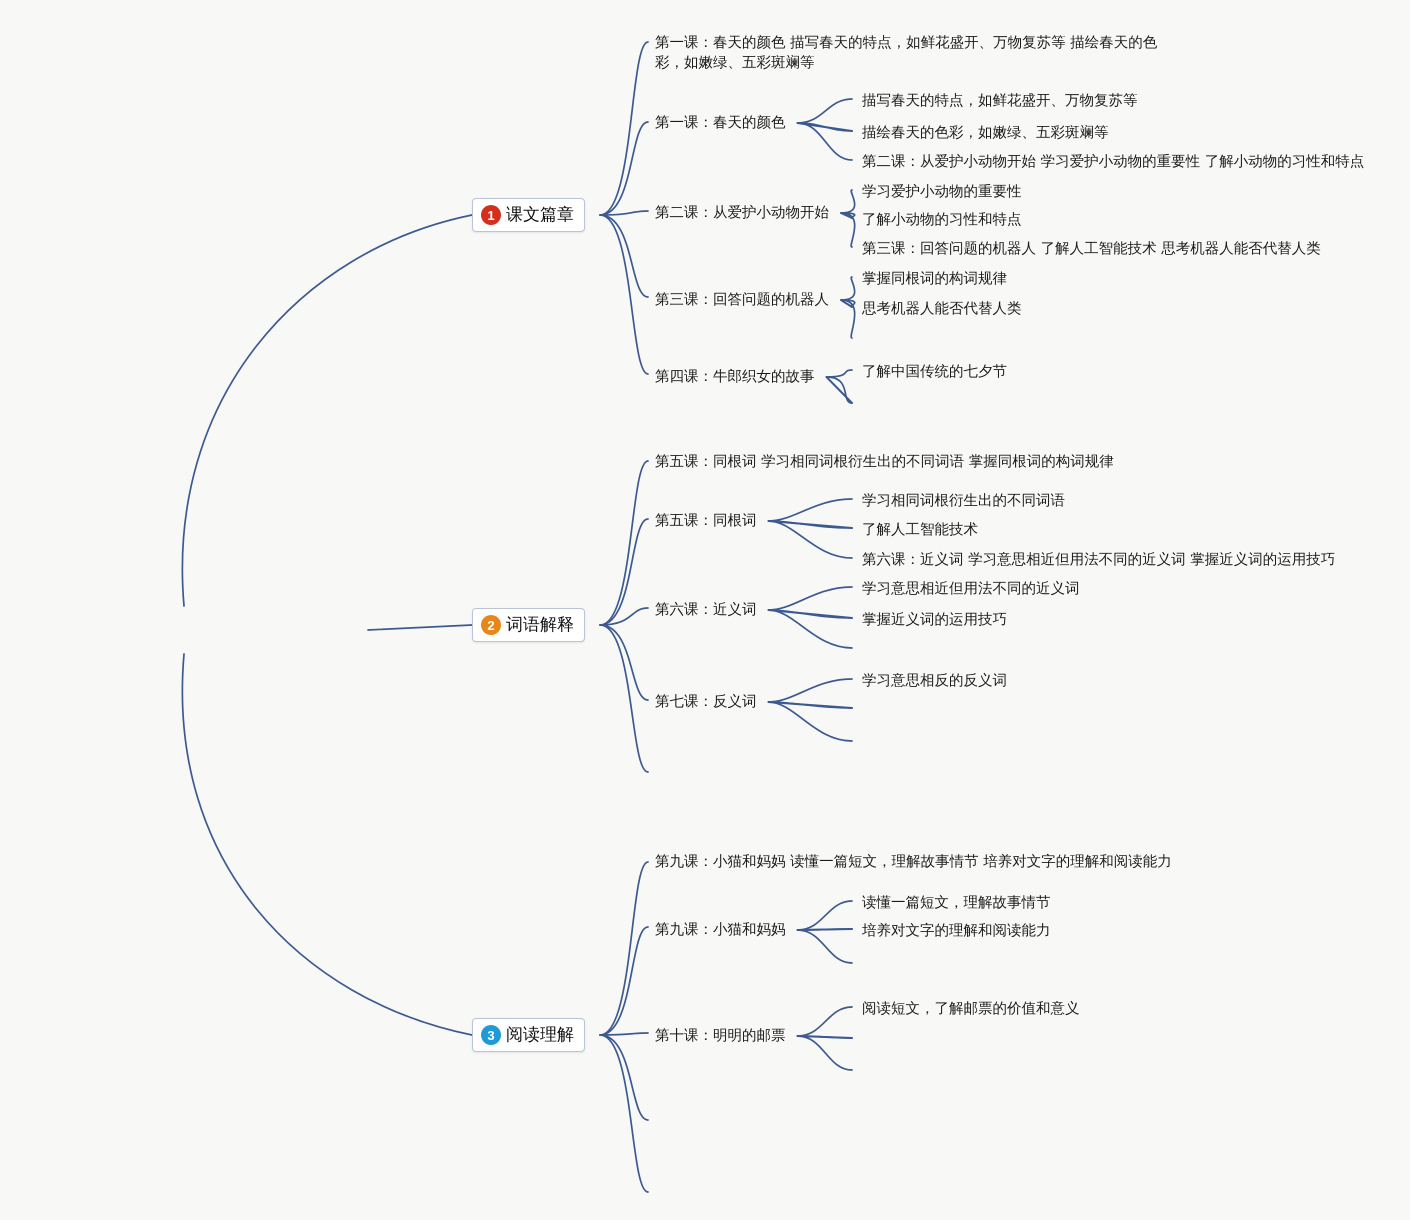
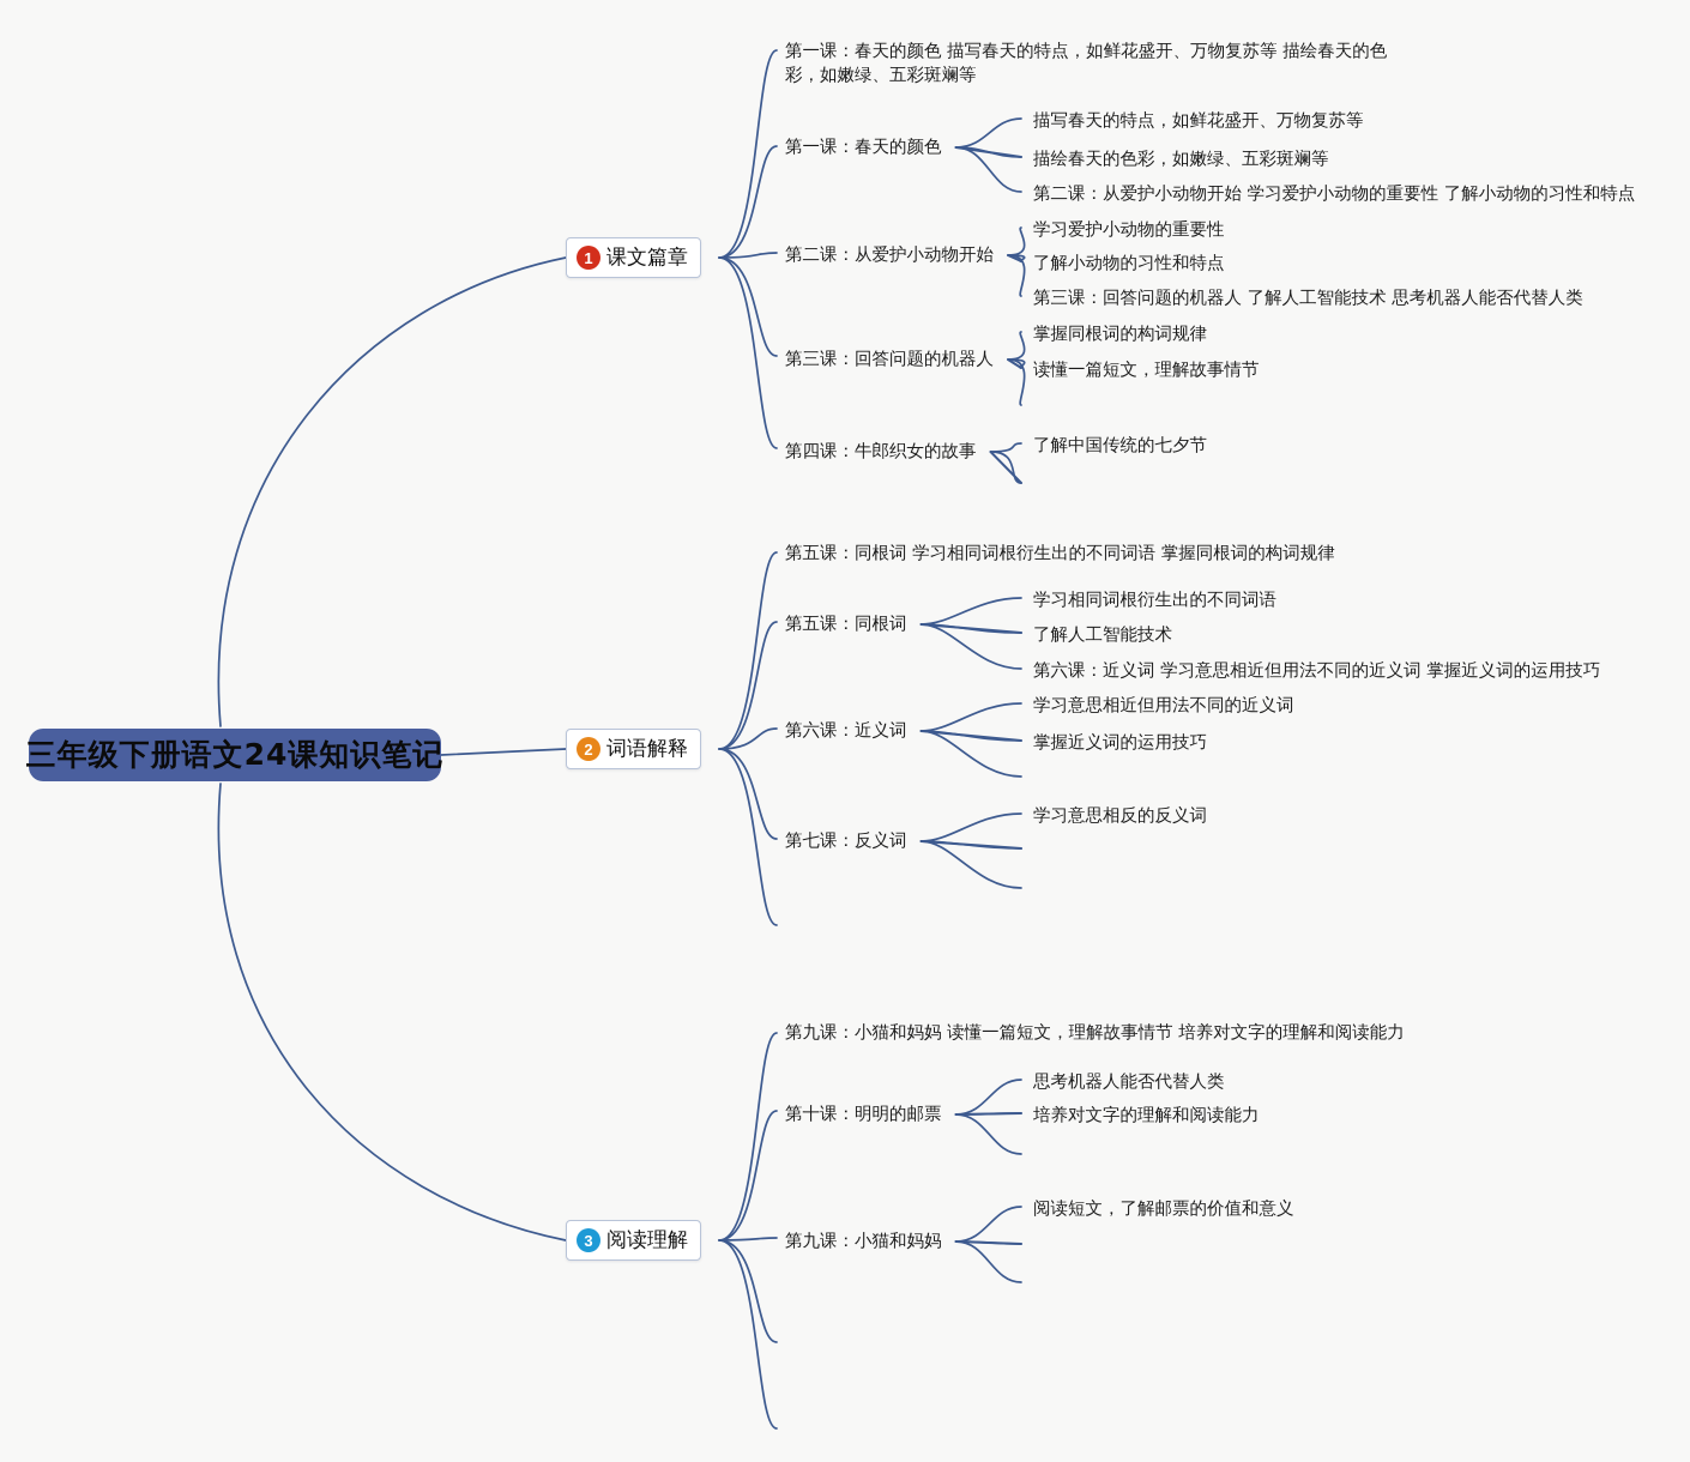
+ 三年级下册语文24课知识笔记
  1
  课文篇章
  2
  词语解释
  3
  阅读理解
  第一课：春天的颜色 描写春天的特点，如鲜花盛开、万物复苏等 描绘春天的色
  彩，如嫩绿、五彩斑斓等
  第一课：春天的颜色
  描写春天的特点，如鲜花盛开、万物复苏等
  描绘春天的色彩，如嫩绿、五彩斑斓等
  第二课：从爱护小动物开始 学习爱护小动物的重要性 了解小动物的习性和特点
  第二课：从爱护小动物开始
  学习爱护小动物的重要性
  了解小动物的习性和特点
  第三课：回答问题的机器人 了解人工智能技术 思考机器人能否代替人类
  第三课：回答问题的机器人
  掌握同根词的构词规律
- 思考机器人能否代替人类
+ 读懂一篇短文，理解故事情节
  第四课：牛郎织女的故事
  了解中国传统的七夕节
  第五课：同根词 学习相同词根衍生出的不同词语 掌握同根词的构词规律
  第五课：同根词
  学习相同词根衍生出的不同词语
  了解人工智能技术
  第六课：近义词 学习意思相近但用法不同的近义词 掌握近义词的运用技巧
  第六课：近义词
  学习意思相近但用法不同的近义词
  掌握近义词的运用技巧
  第七课：反义词
  学习意思相反的反义词
  第九课：小猫和妈妈 读懂一篇短文，理解故事情节 培养对文字的理解和阅读能力
- 第九课：小猫和妈妈
+ 第十课：明明的邮票
- 读懂一篇短文，理解故事情节
+ 思考机器人能否代替人类
  培养对文字的理解和阅读能力
- 第十课：明明的邮票
+ 第九课：小猫和妈妈
  阅读短文，了解邮票的价值和意义
